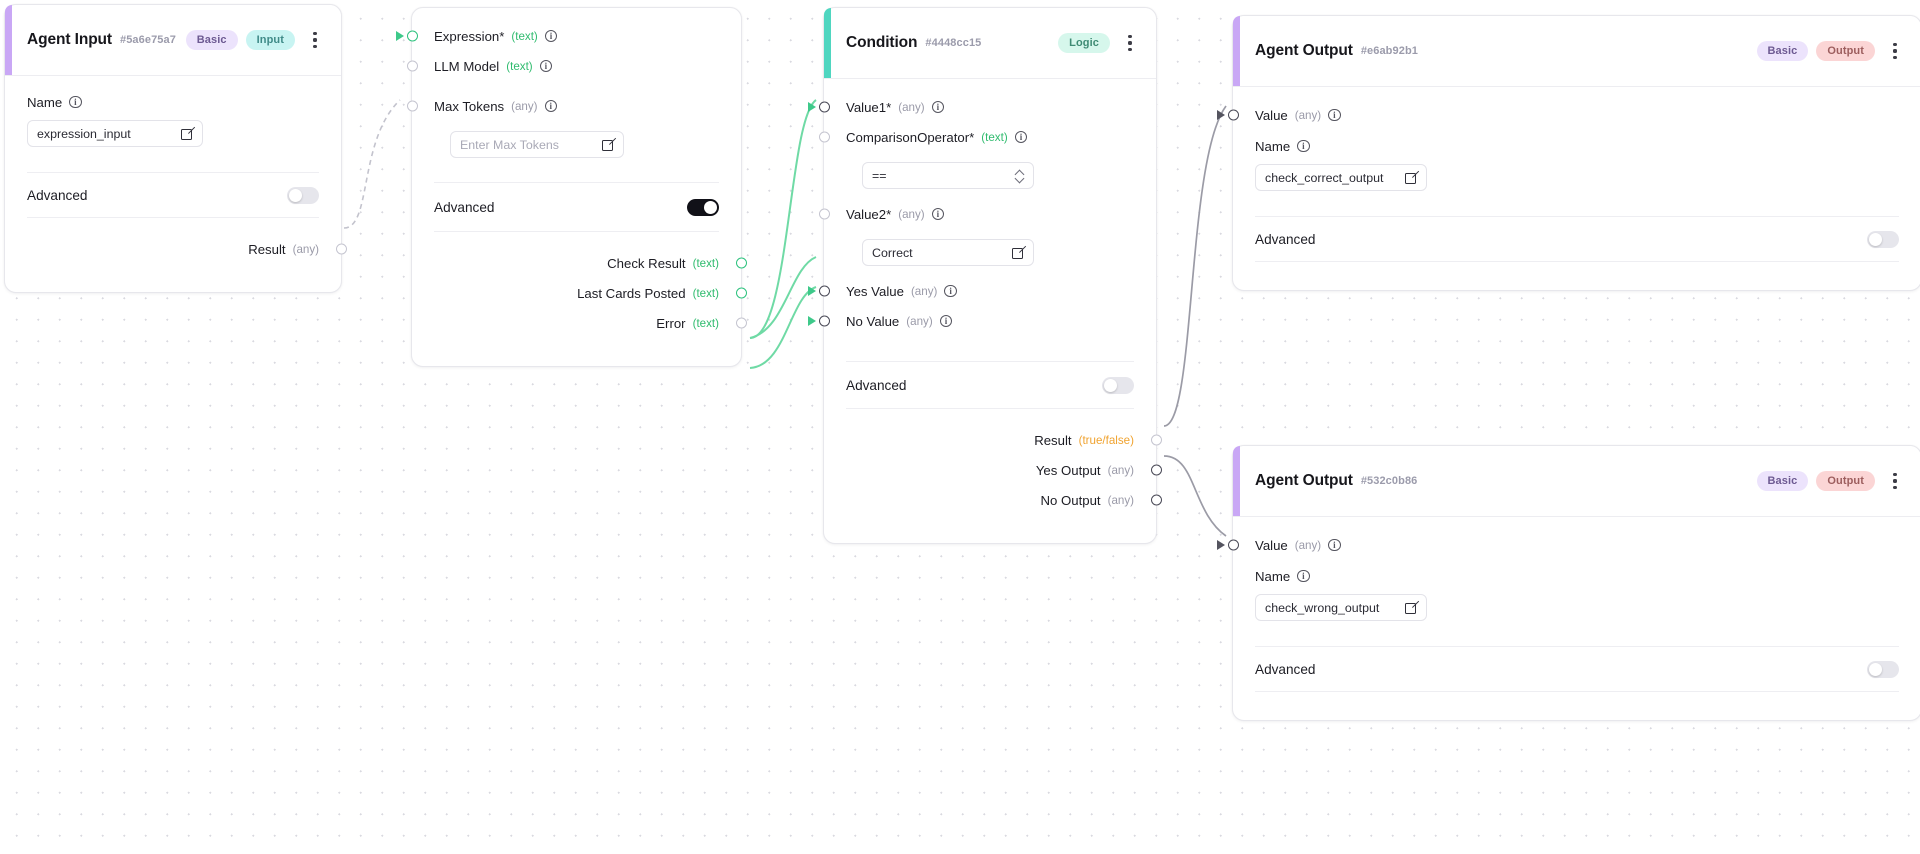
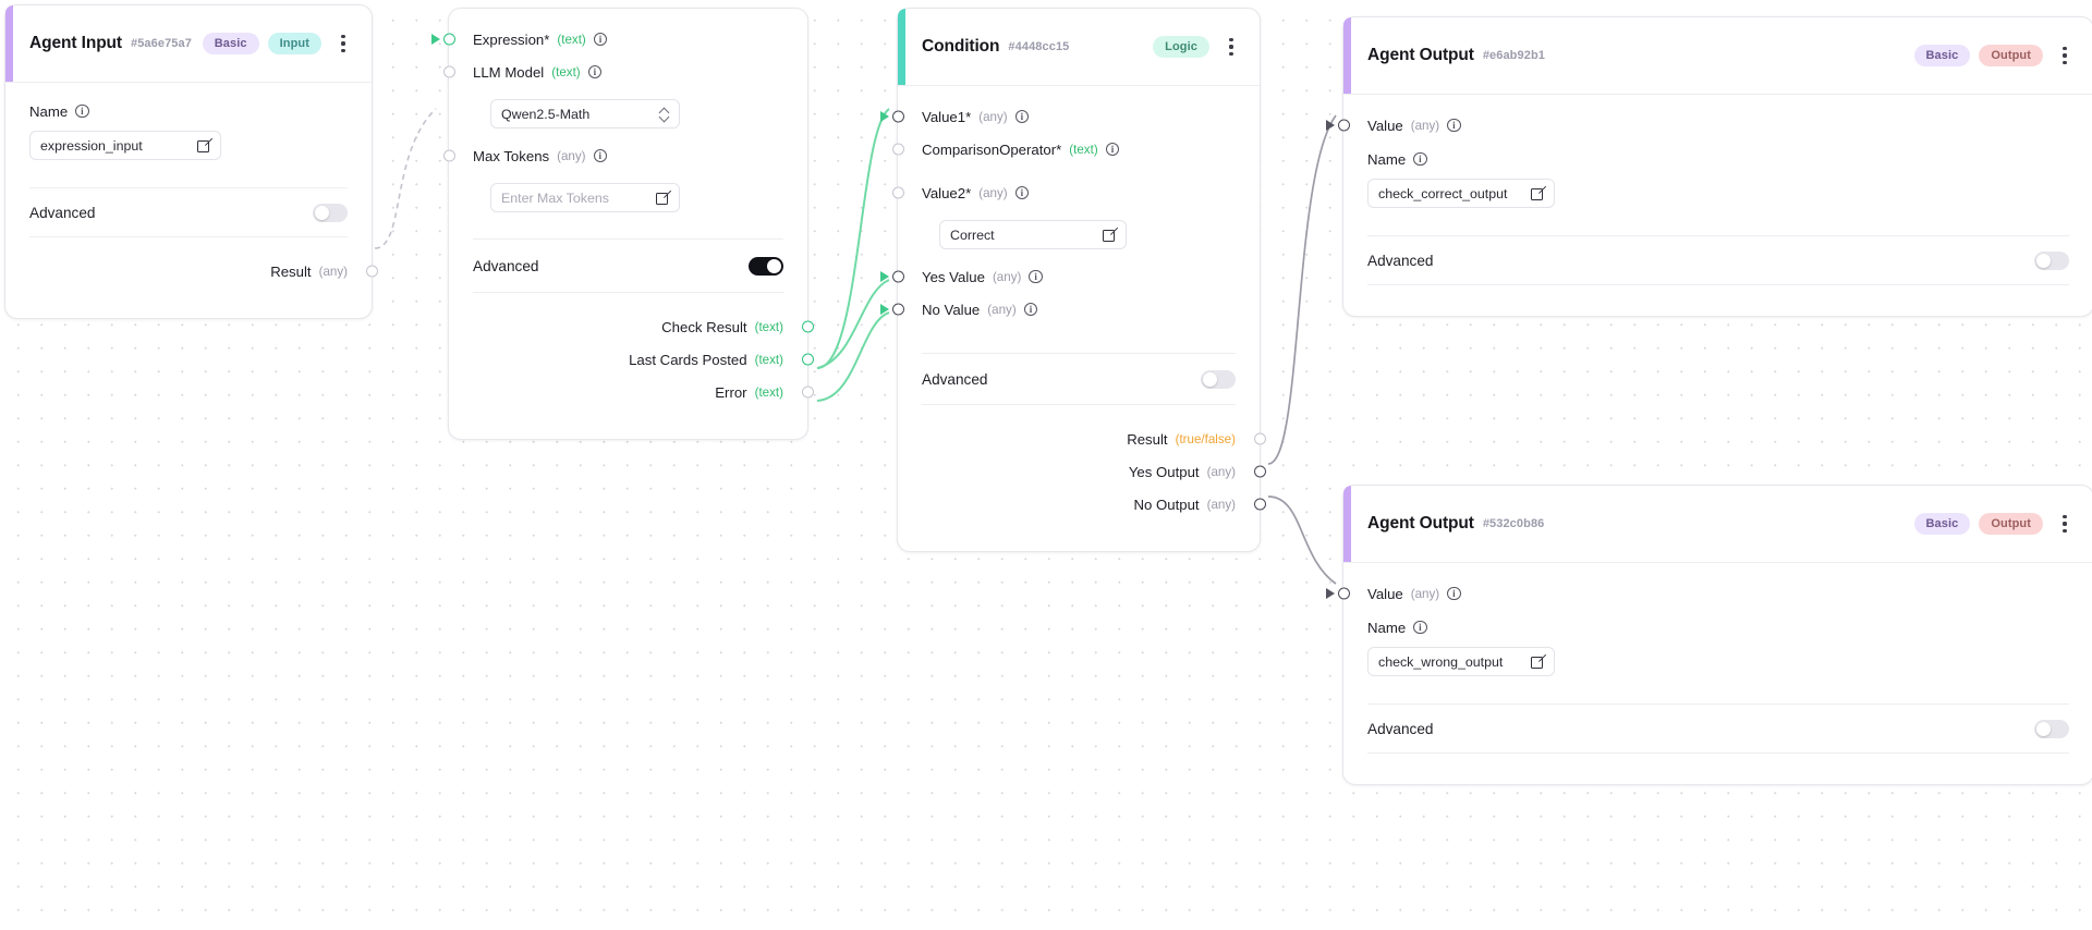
  Agent Input
  #5a6e75a7
  Basic
  Input
  Name
  i
  expression_input
  Advanced
  Result
  (any)
  Expression*
  (text)
  i
  LLM Model
  (text)
  i
+ Qwen2.5-Math
  Max Tokens
  (any)
  i
  Enter Max Tokens
  Advanced
  Check Result
  (text)
  Last Cards Posted
  (text)
  Error
  (text)
  Condition
  #4448cc15
  Logic
  Value1*
  (any)
  i
  ComparisonOperator*
  (text)
  i
- ==
  Value2*
  (any)
  i
  Correct
  Yes Value
  (any)
  i
  No Value
  (any)
  i
  Advanced
  Result
  (true/false)
  Yes Output
  (any)
  No Output
  (any)
  Agent Output
  #e6ab92b1
  Basic
  Output
  Value
  (any)
  i
  Name
  i
  check_correct_output
  Advanced
  Agent Output
  #532c0b86
  Basic
  Output
  Value
  (any)
  i
  Name
  i
  check_wrong_output
  Advanced
